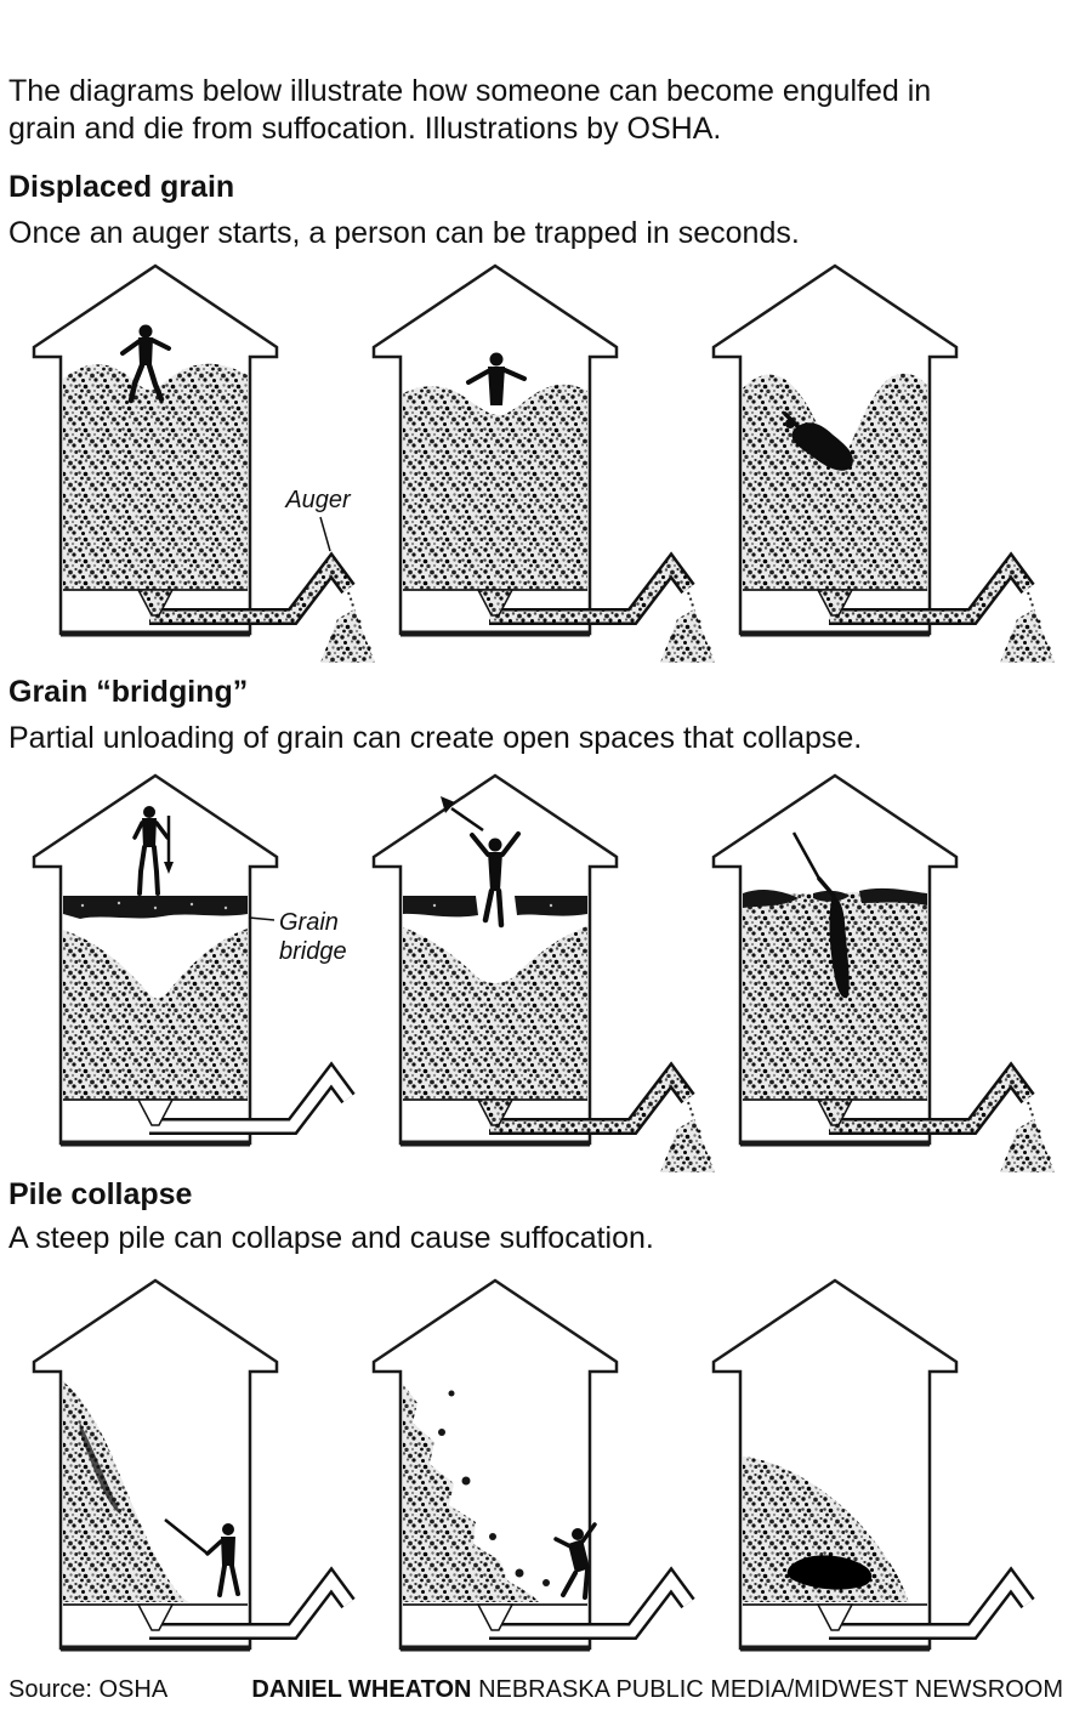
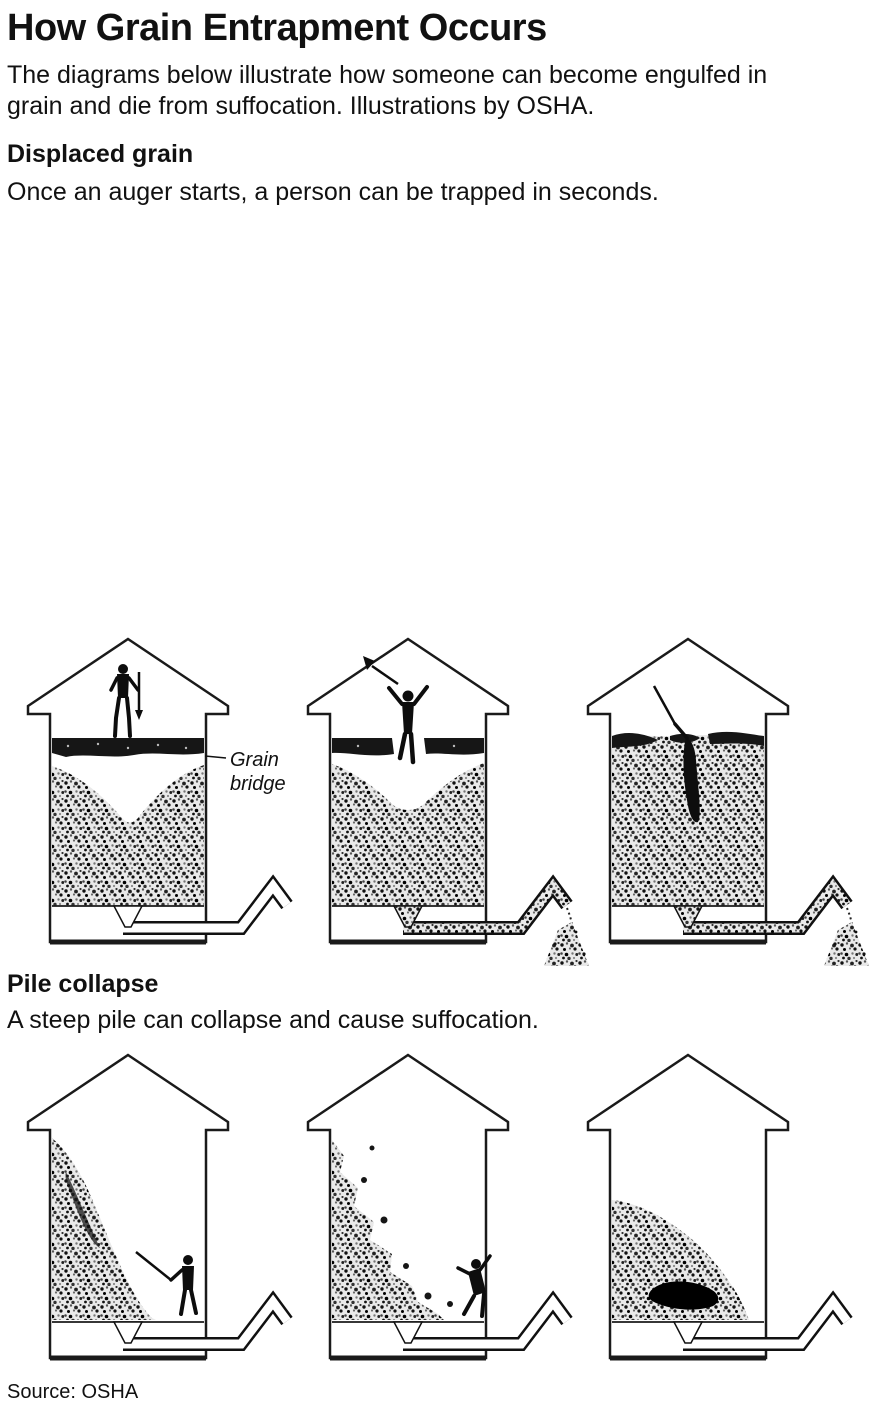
+ How Grain Entrapment Occurs
  The diagrams below illustrate how someone can become engulfed in grain and die from suffocation. Illustrations by OSHA.
  Displaced grain
  Once an auger starts, a person can be trapped in seconds.
- Auger
- Grain “bridging”
- Partial unloading of grain can create open spaces that collapse.
  Grain
  bridge
  Pile collapse
  A steep pile can collapse and cause suffocation.
  Source: OSHA
- DANIEL WHEATON NEBRASKA PUBLIC MEDIA/MIDWEST NEWSROOM
